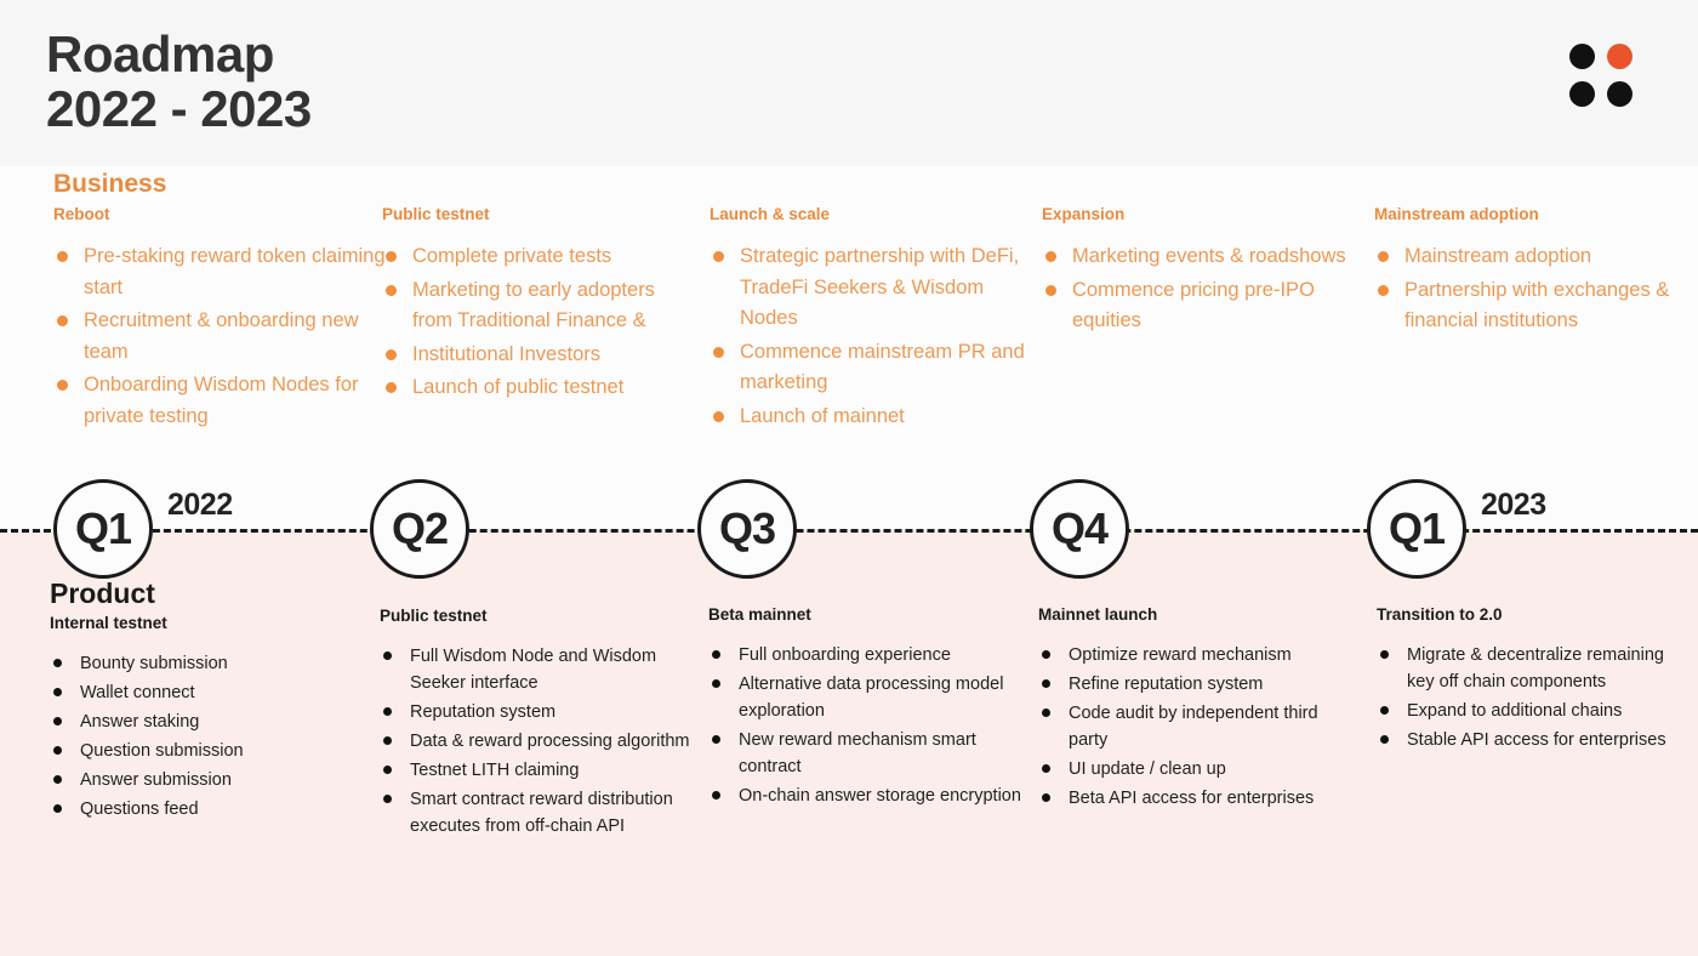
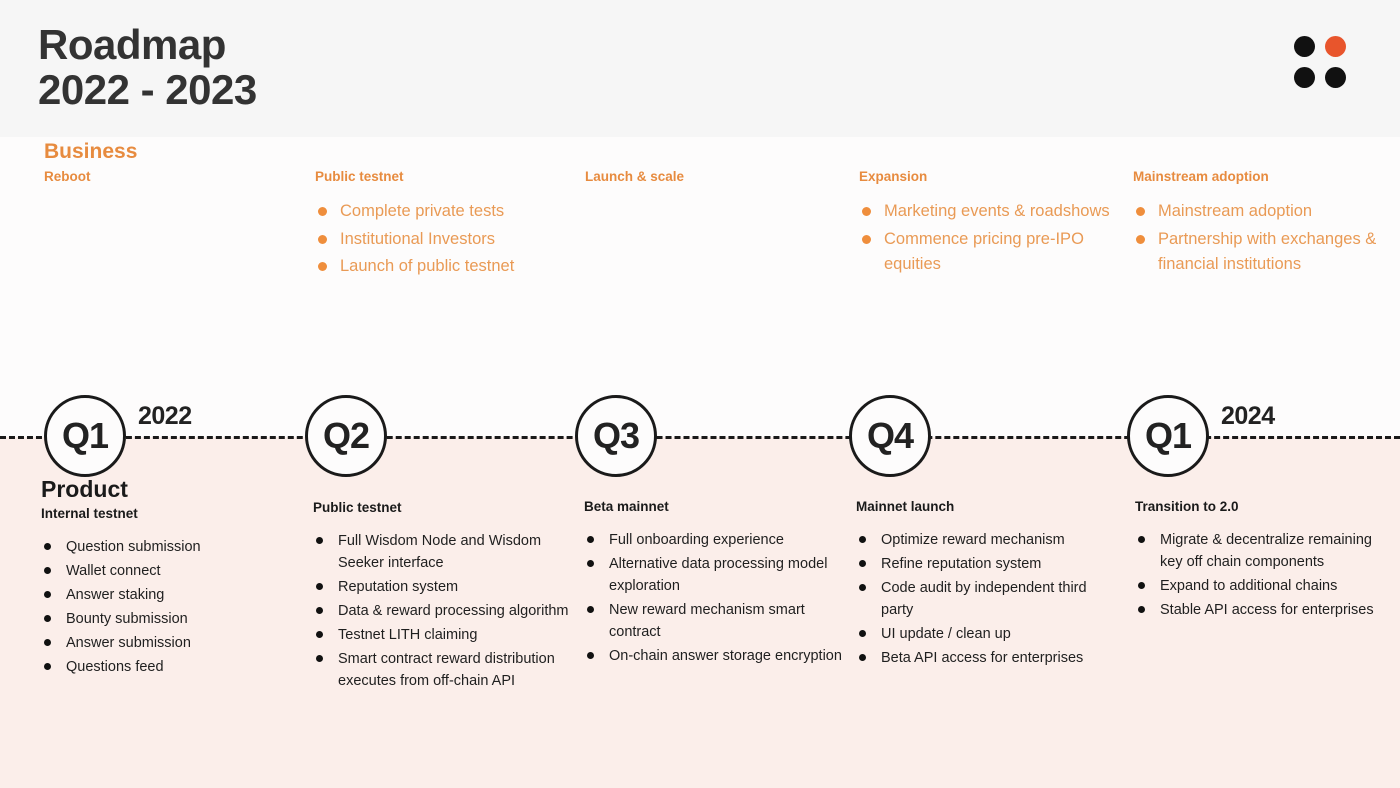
  Roadmap
  2022 - 2023
  Business
  Product
  Reboot
- Pre-staking reward token claiming start
- Recruitment & onboarding new team
- Onboarding Wisdom Nodes for private testing
  Public testnet
  Complete private tests
- Marketing to early adopters from Traditional Finance &
  Institutional Investors
  Launch of public testnet
  Launch & scale
- Strategic partnership with DeFi, TradeFi Seekers & Wisdom Nodes
- Commence mainstream PR and marketing
- Launch of mainnet
  Expansion
  Marketing events & roadshows
  Commence pricing pre-IPO equities
  Mainstream adoption
  Mainstream adoption
  Partnership with exchanges & financial institutions
  Q1
  Q2
  Q3
  Q4
  Q1
  2022
- 2023
+ 2024
  Internal testnet
- Bounty submission
+ Question submission
  Wallet connect
  Answer staking
- Question submission
+ Bounty submission
  Answer submission
  Questions feed
  Public testnet
  Full Wisdom Node and Wisdom Seeker interface
  Reputation system
  Data & reward processing algorithm
  Testnet LITH claiming
  Smart contract reward distribution executes from off-chain API
  Beta mainnet
  Full onboarding experience
  Alternative data processing model exploration
  New reward mechanism smart contract
  On-chain answer storage encryption
  Mainnet launch
  Optimize reward mechanism
  Refine reputation system
  Code audit by independent third party
  UI update / clean up
  Beta API access for enterprises
  Transition to 2.0
  Migrate & decentralize remaining key off chain components
  Expand to additional chains
  Stable API access for enterprises
